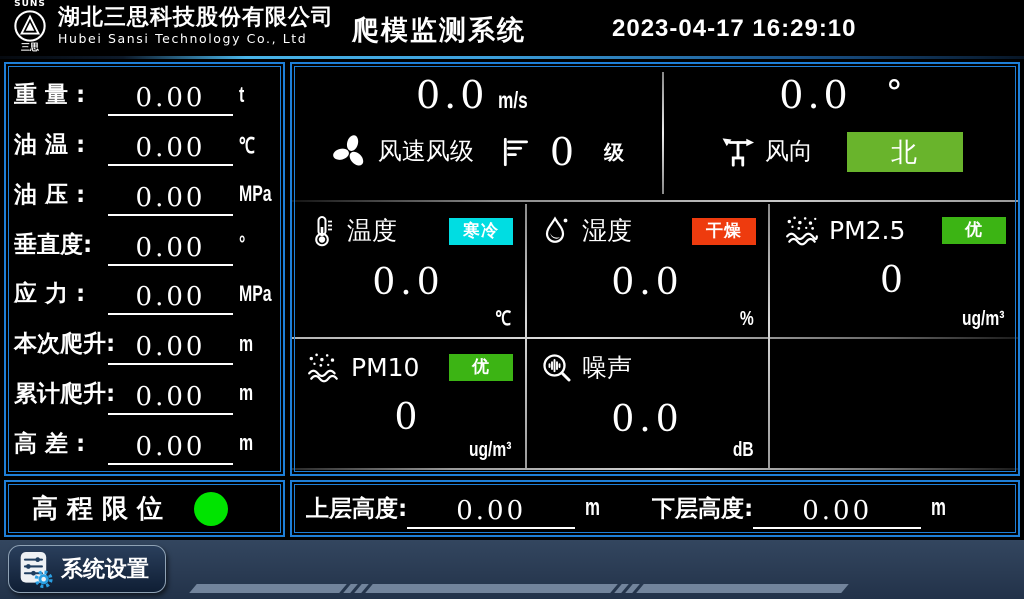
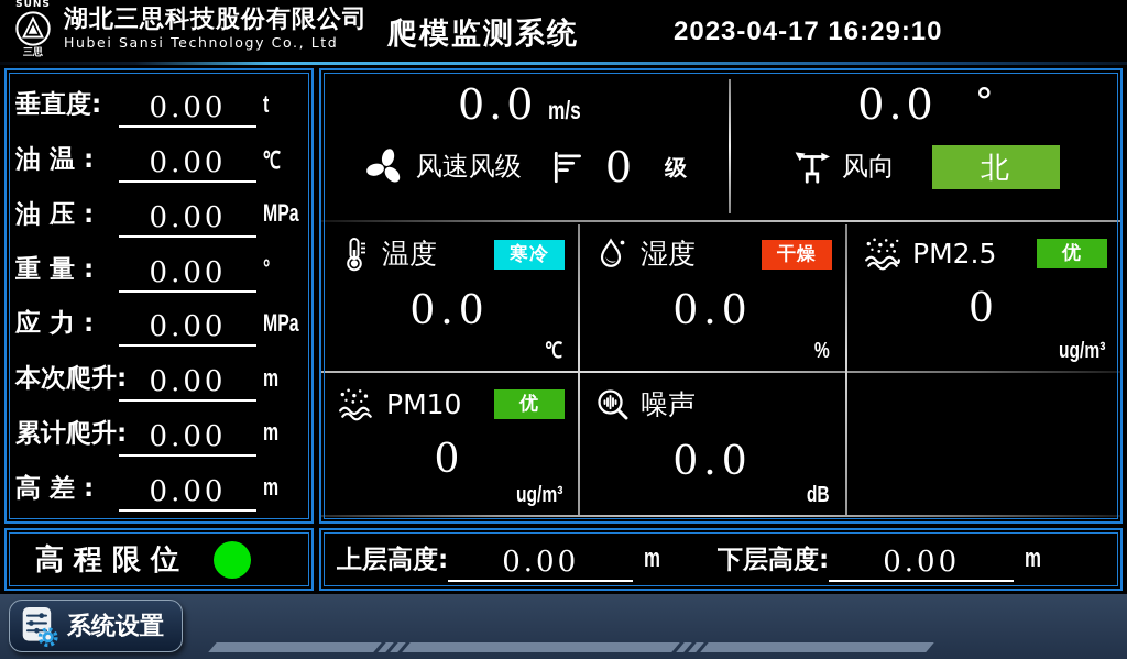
  SUNS
  三思
  湖北三思科技股份有限公司
  Hubei Sansi Technology Co., Ltd
  爬模监测系统
  2023-04-17 16:29:10
- 重 量 :
+ 垂直度:
  0.00
  t
  油 温 :
  0.00
  ℃
  油 压 :
  0.00
- 垂直度:
+ 重 量 :
  0.00
  °
  应 力 :
  0.00
  本次爬升
  0.00
  m
  累计爬升
  0.00
  m
  高 差 :
  0.00
  m
  高程限位
  0.0
  m/s
  风速风级
  0
  级
  0.0
  °
  风向
  北
  温度
  寒冷
  0.0
  ℃
  湿度
  干燥
  0.0
  %
  PM2.5
  优
  0
  ug/m³
  PM10
  优
  0
  ug/m³
  噪声
  0.0
  dB
  上层高度:
  0.00
  m
  下层高度:
  0.00
  m
  系统设置
